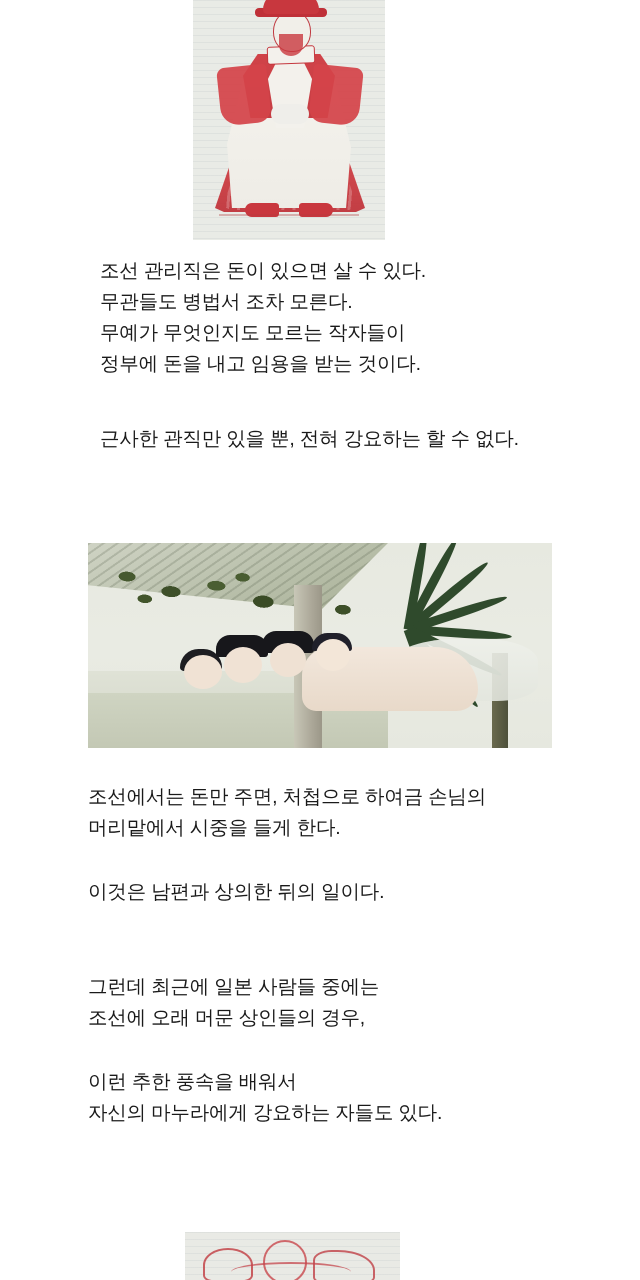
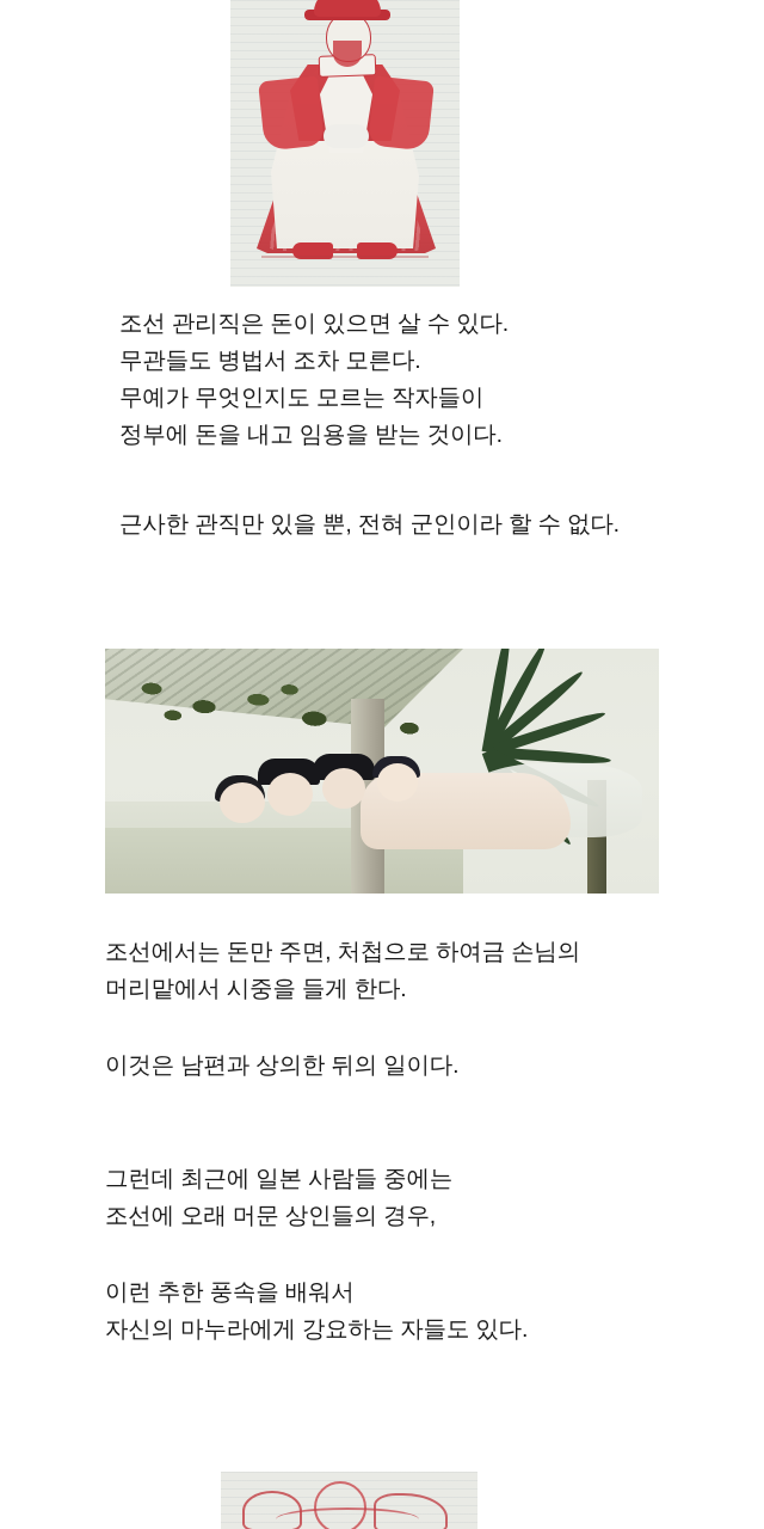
  조선 관리직은 돈이 있으면 살 수 있다.
  무관들도 병법서 조차 모른다.
  무예가 무엇인지도 모르는 작자들이
  정부에 돈을 내고 임용을 받는 것이다.
- 근사한 관직만 있을 뿐, 전혀 강요하는 할 수 없다.
+ 근사한 관직만 있을 뿐, 전혀 군인이라 할 수 없다.
  조선에서는 돈만 주면, 처첩으로 하여금 손님의
  머리맡에서 시중을 들게 한다.
  이것은 남편과 상의한 뒤의 일이다.
  그런데 최근에 일본 사람들 중에는
  조선에 오래 머문 상인들의 경우,
  이런 추한 풍속을 배워서
  자신의 마누라에게 강요하는 자들도 있다.
